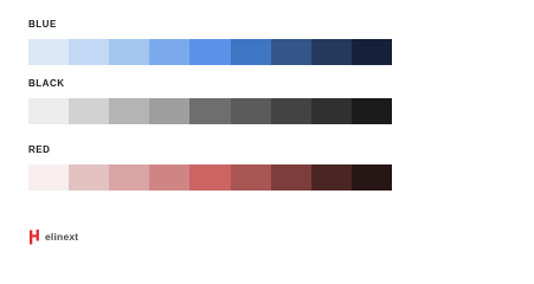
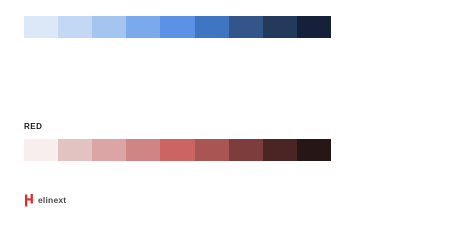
- BLUE
- BLACK
  RED
  elinext
